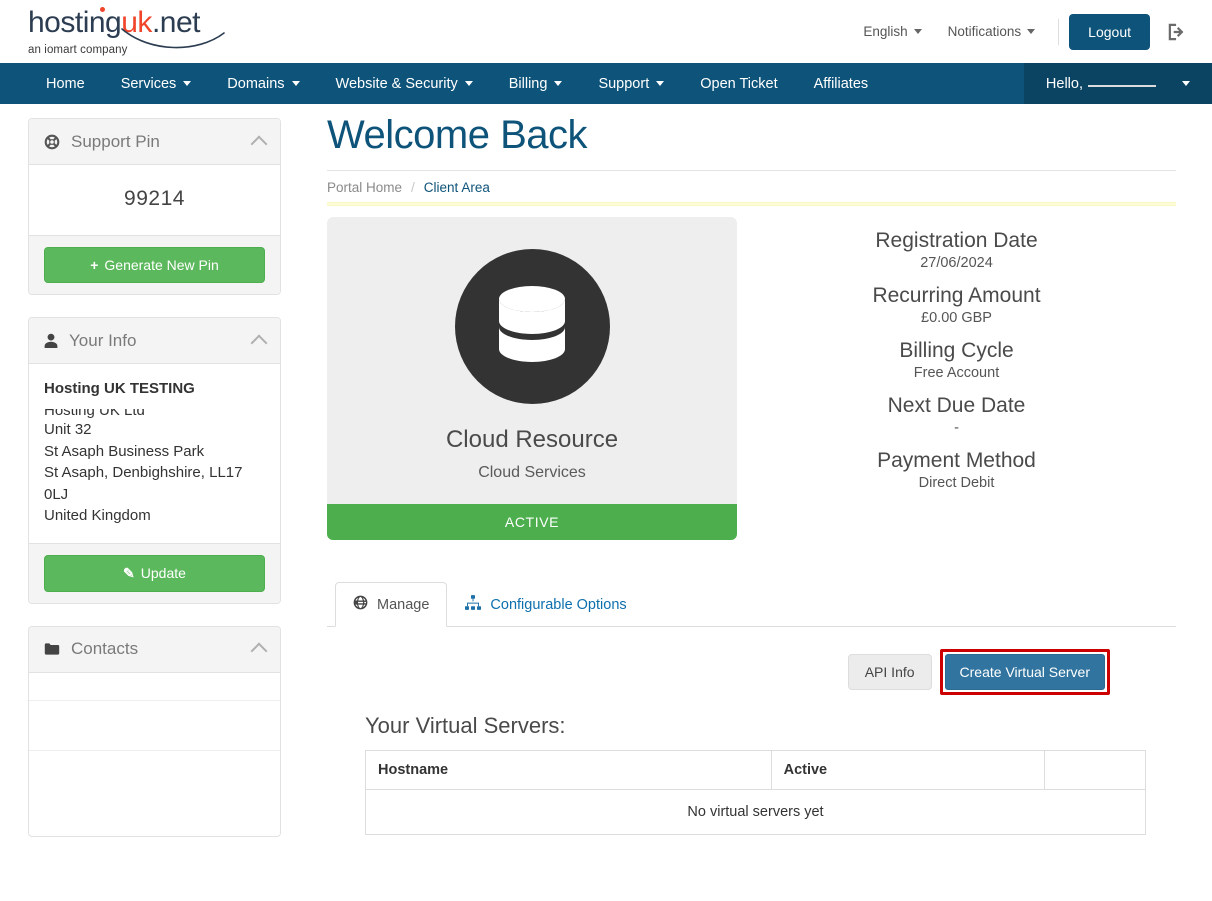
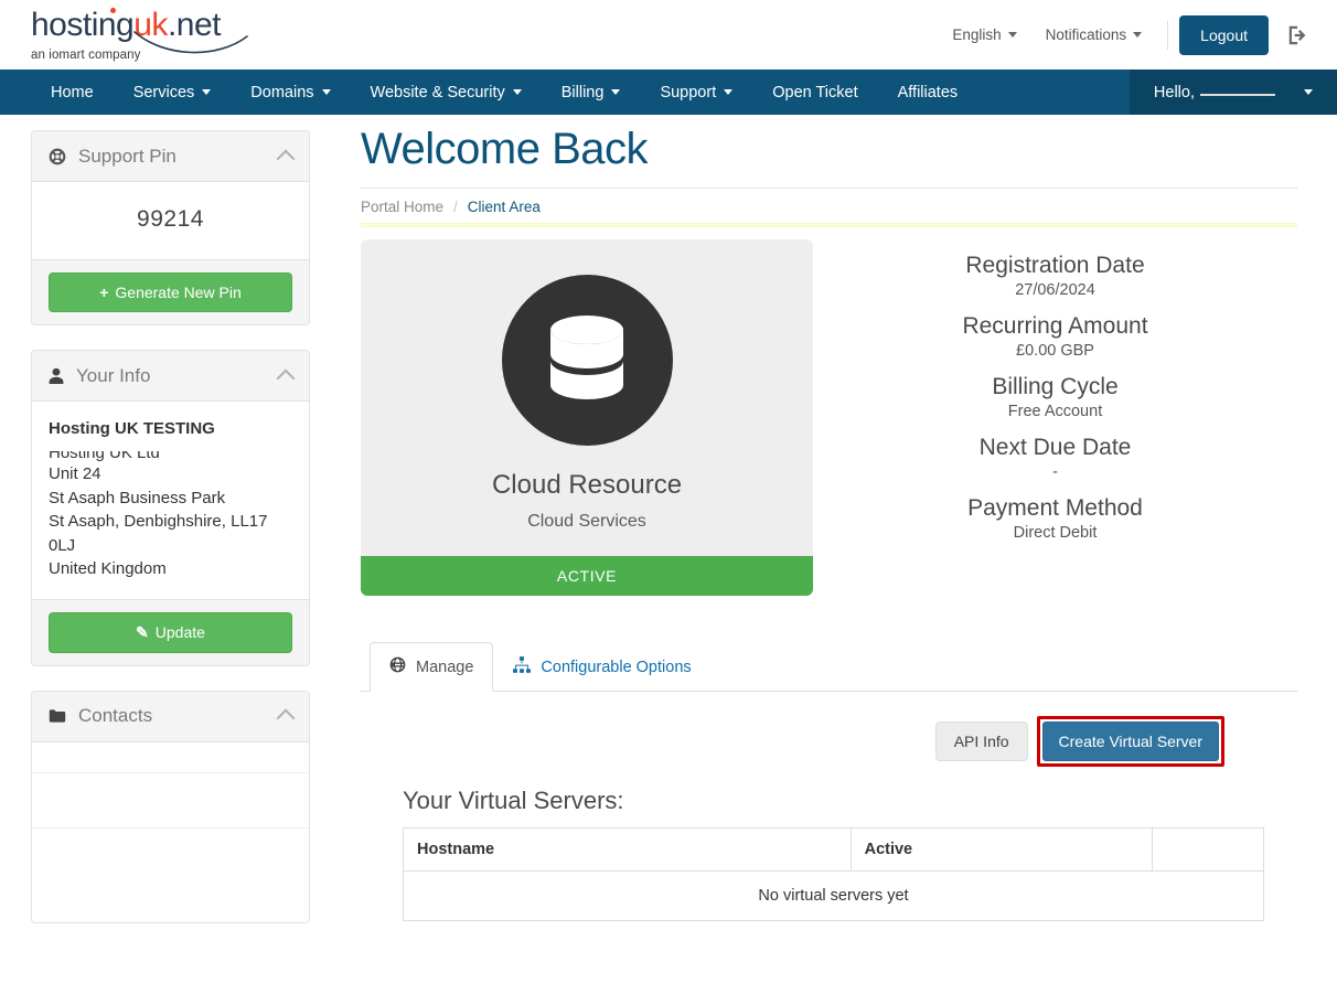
  hostinguk.net
  an iomart company
  English
  Notifications
  Logout
  Home
  Services
  Domains
  Website & Security
  Billing
  Support
  Open Ticket
  Affiliates
  Hello,
  Support Pin
  99214
  + Generate New Pin
  Your Info
  Hosting UK TESTING
  Hosting UK Ltd
- Unit 32
+ Unit 24
  St Asaph Business Park
  St Asaph, Denbighshire, LL17 0LJ
  United Kingdom
  ✎ Update
  Contacts
  Welcome Back
  Portal Home
  /
  Client Area
  Cloud Resource
  Cloud Services
  ACTIVE
  Registration Date
  27/06/2024
  Recurring Amount
  £0.00 GBP
  Billing Cycle
  Free Account
  Next Due Date
  -
  Payment Method
  Direct Debit
  Manage
  Configurable Options
  API Info
  Create Virtual Server
  Your Virtual Servers:
  Hostname	Active
  No virtual servers yet
